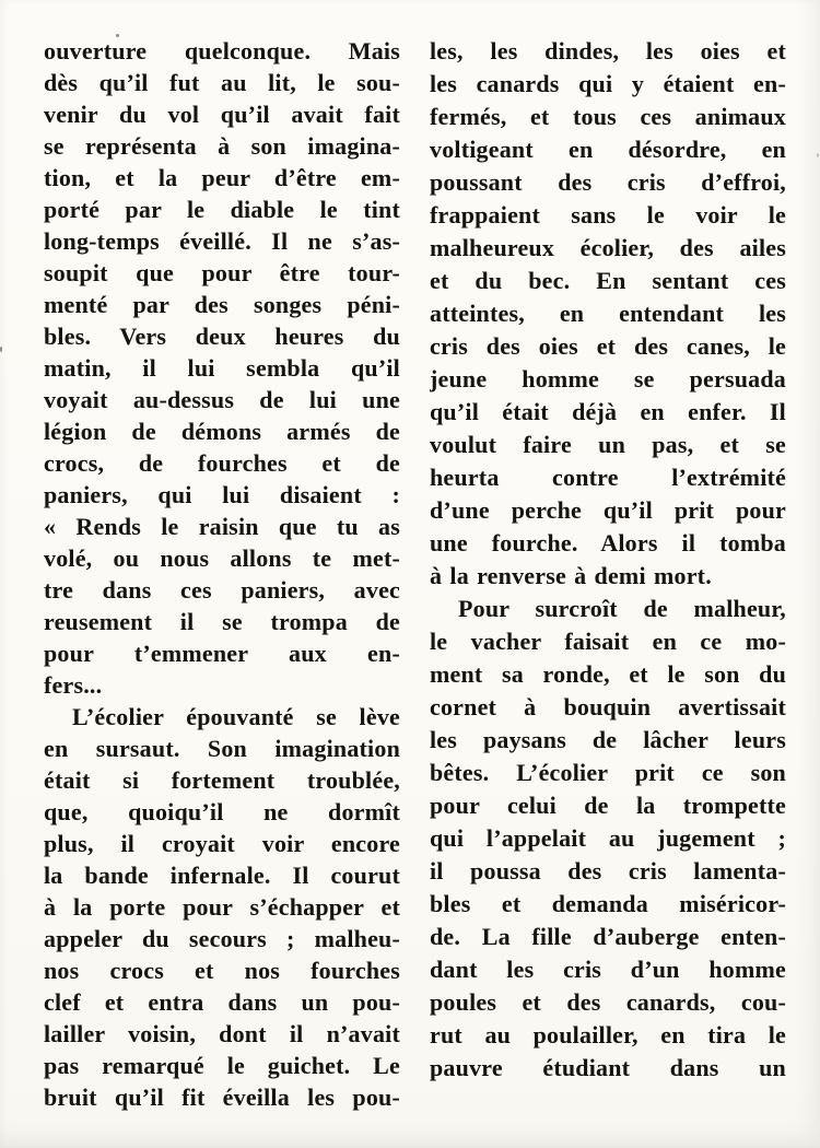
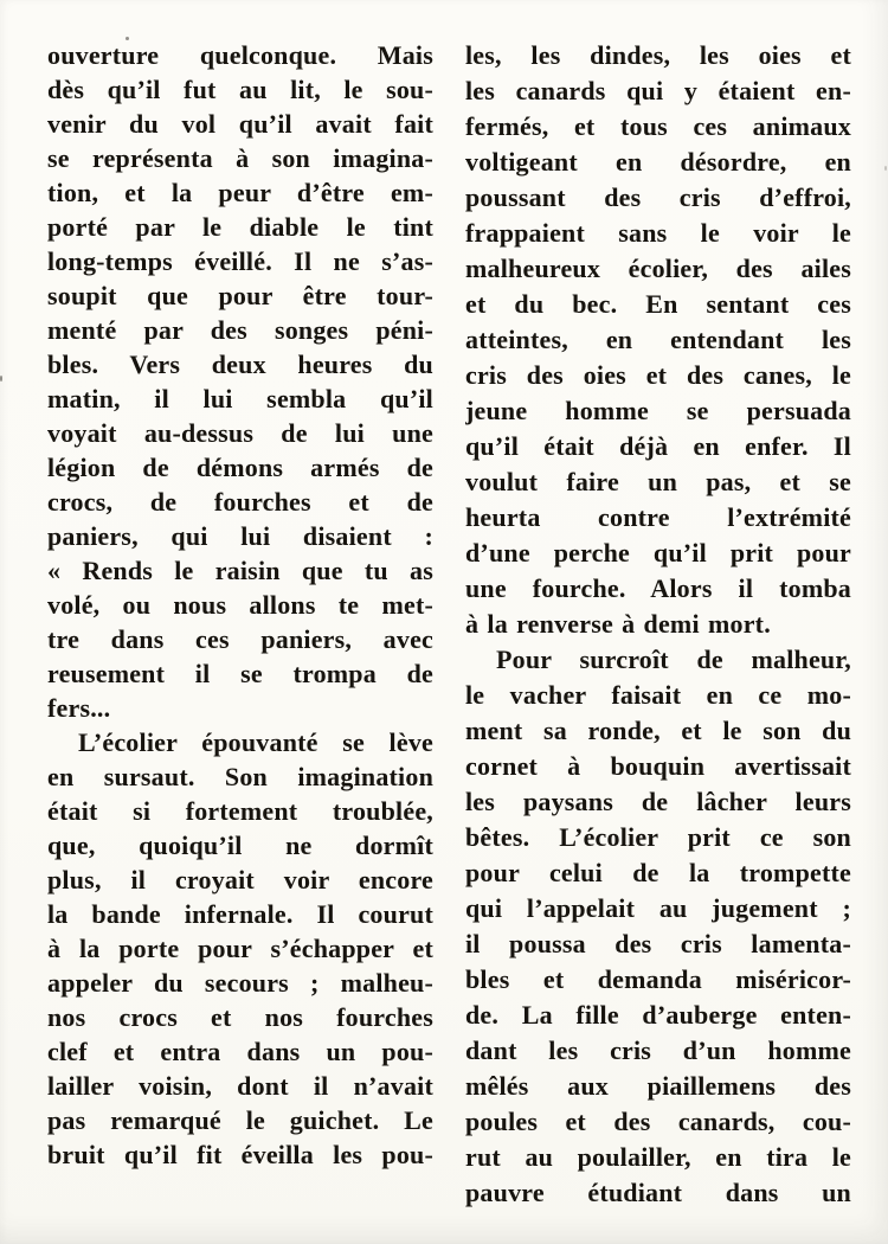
  ouverture quelconque. Mais
  dès qu’il fut au lit, le sou-
  venir du vol qu’il avait fait
  se représenta à son imagina-
  tion, et la peur d’être em-
  porté par le diable le tint
  long-temps éveillé. Il ne s’as-
  soupit que pour être tour-
  menté par des songes péni-
  bles. Vers deux heures du
  matin, il lui sembla qu’il
  voyait au-dessus de lui une
  légion de démons armés de
  crocs, de fourches et de
  paniers, qui lui disaient :
  « Rends le raisin que tu as
  volé, ou nous allons te met-
  tre dans ces paniers, avec
  reusement il se trompa de
- pour t’emmener aux en-
  fers...
  L’écolier épouvanté se lève
  en sursaut. Son imagination
  était si fortement troublée,
  que, quoiqu’il ne dormît
  plus, il croyait voir encore
  la bande infernale. Il courut
  à la porte pour s’échapper et
  appeler du secours ; malheu-
  nos crocs et nos fourches
  clef et entra dans un pou-
  lailler voisin, dont il n’avait
  pas remarqué le guichet. Le
  bruit qu’il fit éveilla les pou-
  les, les dindes, les oies et
  les canards qui y étaient en-
  fermés, et tous ces animaux
  voltigeant en désordre, en
  poussant des cris d’effroi,
  frappaient sans le voir le
  malheureux écolier, des ailes
  et du bec. En sentant ces
  atteintes, en entendant les
  cris des oies et des canes, le
  jeune homme se persuada
  qu’il était déjà en enfer. Il
  voulut faire un pas, et se
  heurta contre l’extrémité
  d’une perche qu’il prit pour
  une fourche. Alors il tomba
  à la renverse à demi mort.
  Pour surcroît de malheur,
  le vacher faisait en ce mo-
  ment sa ronde, et le son du
  cornet à bouquin avertissait
  les paysans de lâcher leurs
  bêtes. L’écolier prit ce son
  pour celui de la trompette
  qui l’appelait au jugement ;
  il poussa des cris lamenta-
  bles et demanda miséricor-
  de. La fille d’auberge enten-
  dant les cris d’un homme
+ mêlés aux piaillemens des
  poules et des canards, cou-
  rut au poulailler, en tira le
  pauvre étudiant dans un
